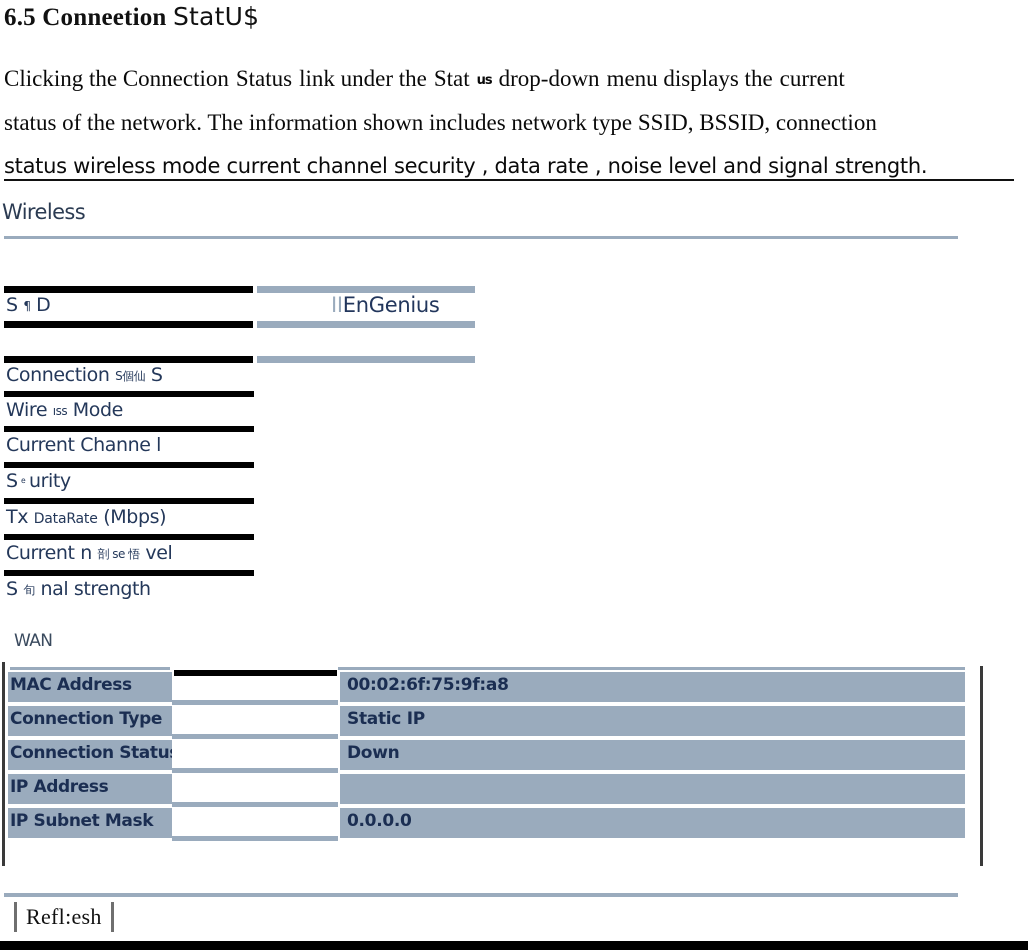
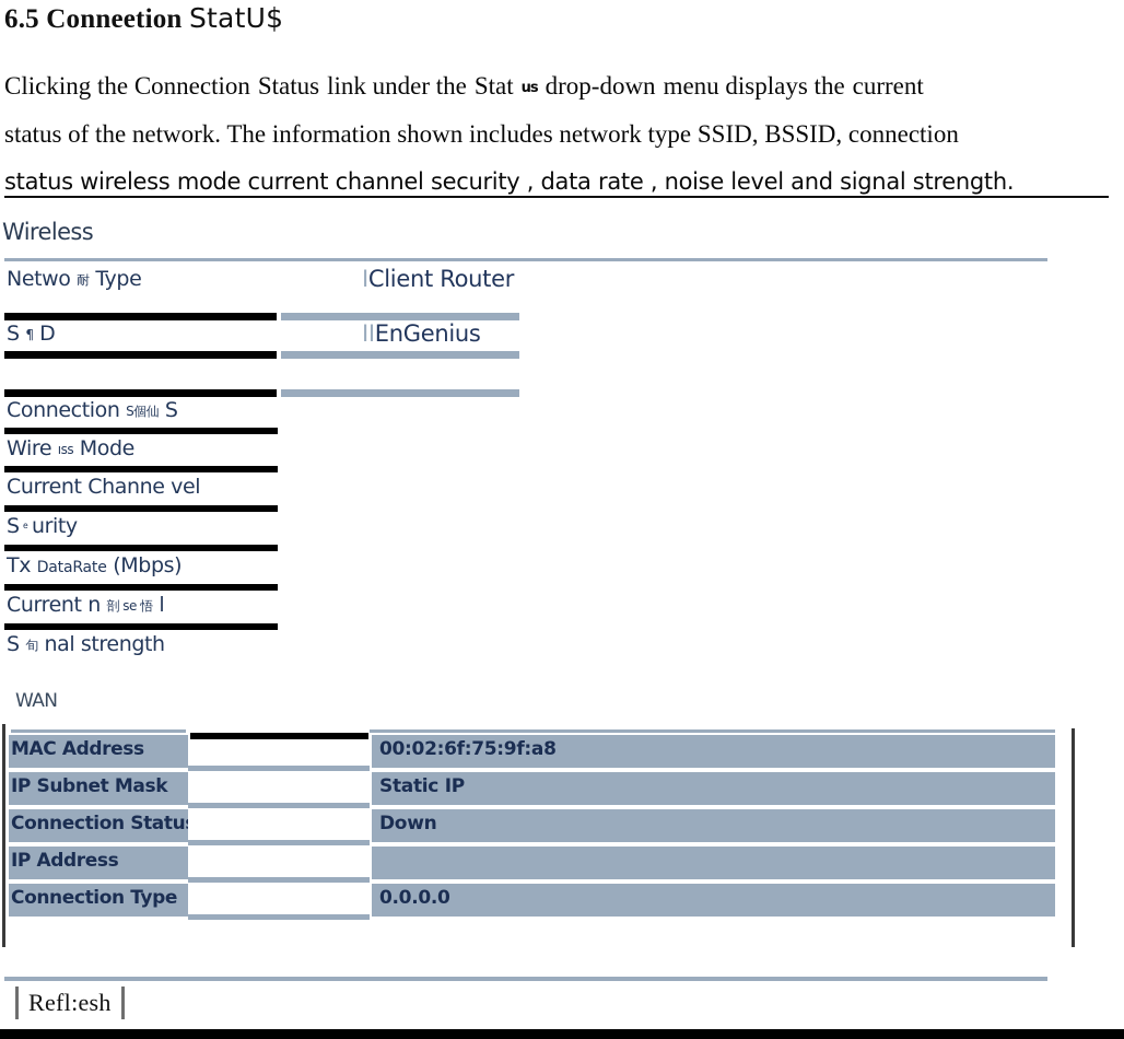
  6.5 Conneetion StatU$
  Clicking the Connection Status link under the Stat us drop-down menu displays the current
  status of the network. The information shown includes network type SSID, BSSID, connection
  status wireless mode current channel security , data rate , noise level and signal strength.
  Wireless
+ Netwo 耐 Type
+ IClient Router
  S ¶ D
  IIEnGenius
  Connection S個仙 S
  Wire ıss Mode
- Current Channe l
+ Current Channe vel
  S urity
  Tx DataRate (Mbps)
- Current n 剖 se 悟 vel
+ Current n 剖 se 悟 l
  S 旬 nal strength
  WAN
  MAC Address
  00:02:6f:75:9f:a8
- Connection Type
+ IP Subnet Mask
  Static IP
  Connection Statu
  Down
  IP Address
- IP Subnet Mask
+ Connection Type
  0.0.0.0
  Refl:esh
